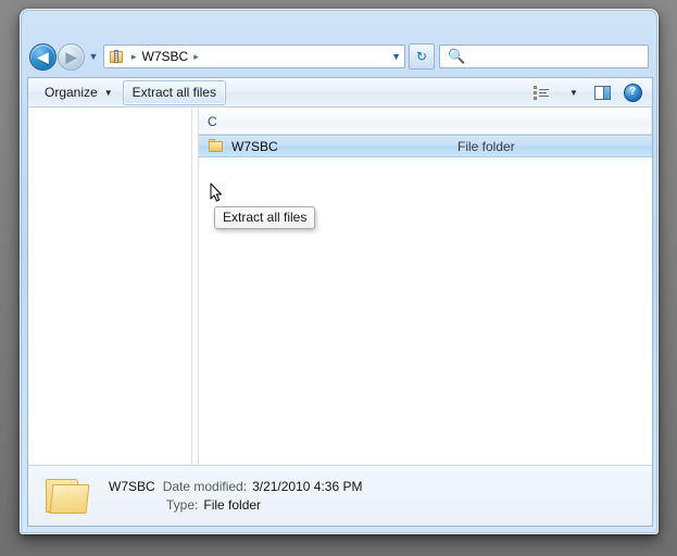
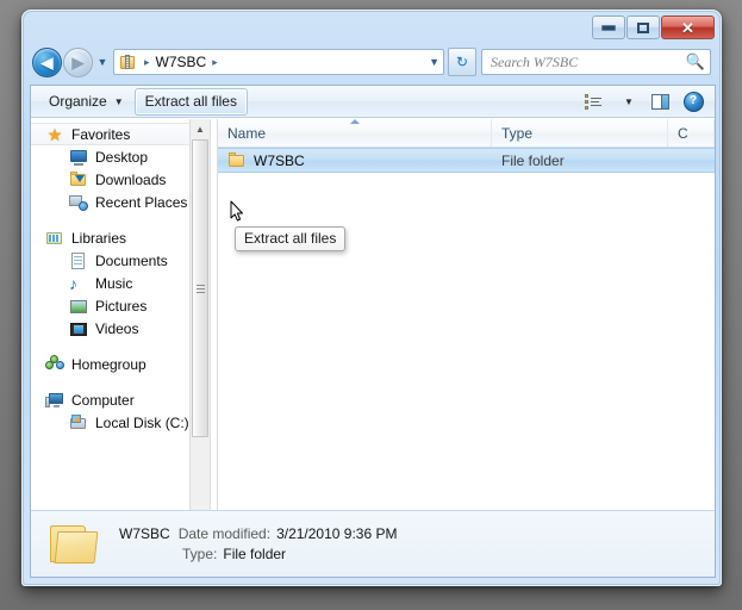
+ ✕
  ◀
  ▶
  ▼
  ▸
  W7SBC
  ▸
  ▼
  ↻
+ Search W7SBC
  🔍
  Organize
  ▼
  Extract all files
  ▼
  ?
+ ★
+ Favorites
+ Desktop
+ Downloads
+ Recent Places
+ Libraries
+ Documents
+ ♪
+ Music
+ Pictures
+ Videos
+ Homegroup
+ Computer
+ Local Disk (C:)
+ ▲
+ Name
+ Type
  C
  W7SBC
  File folder
  W7SBC
  Date modified:
- 3/21/2010 4:36 PM
+ 3/21/2010 9:36 PM
  Type:
  File folder
  Extract all files
